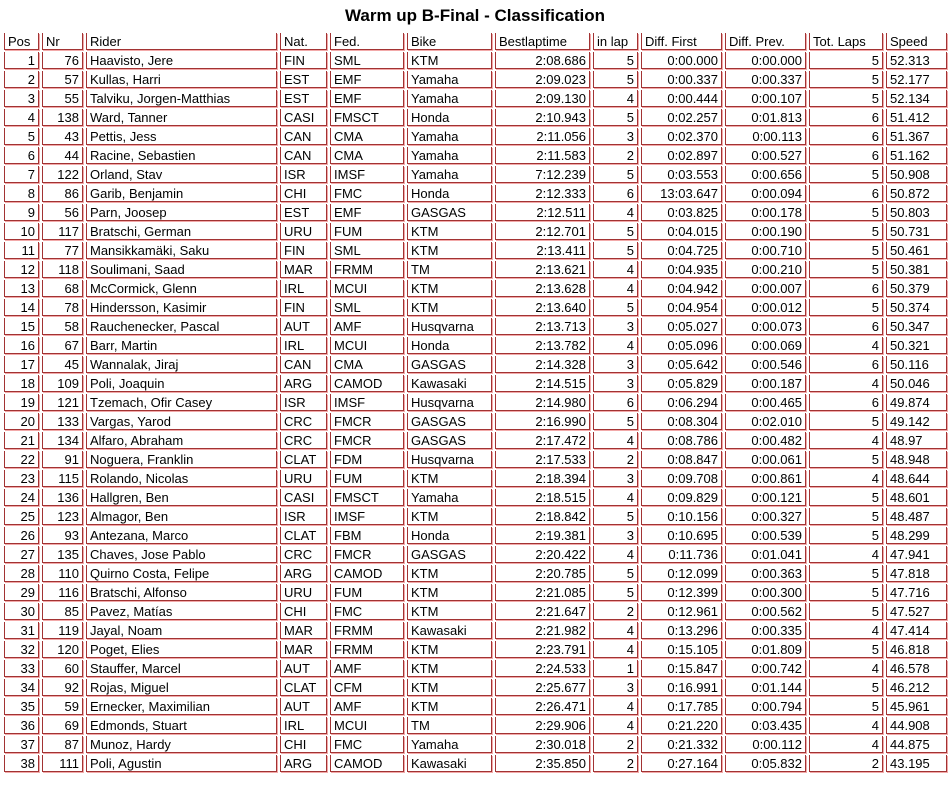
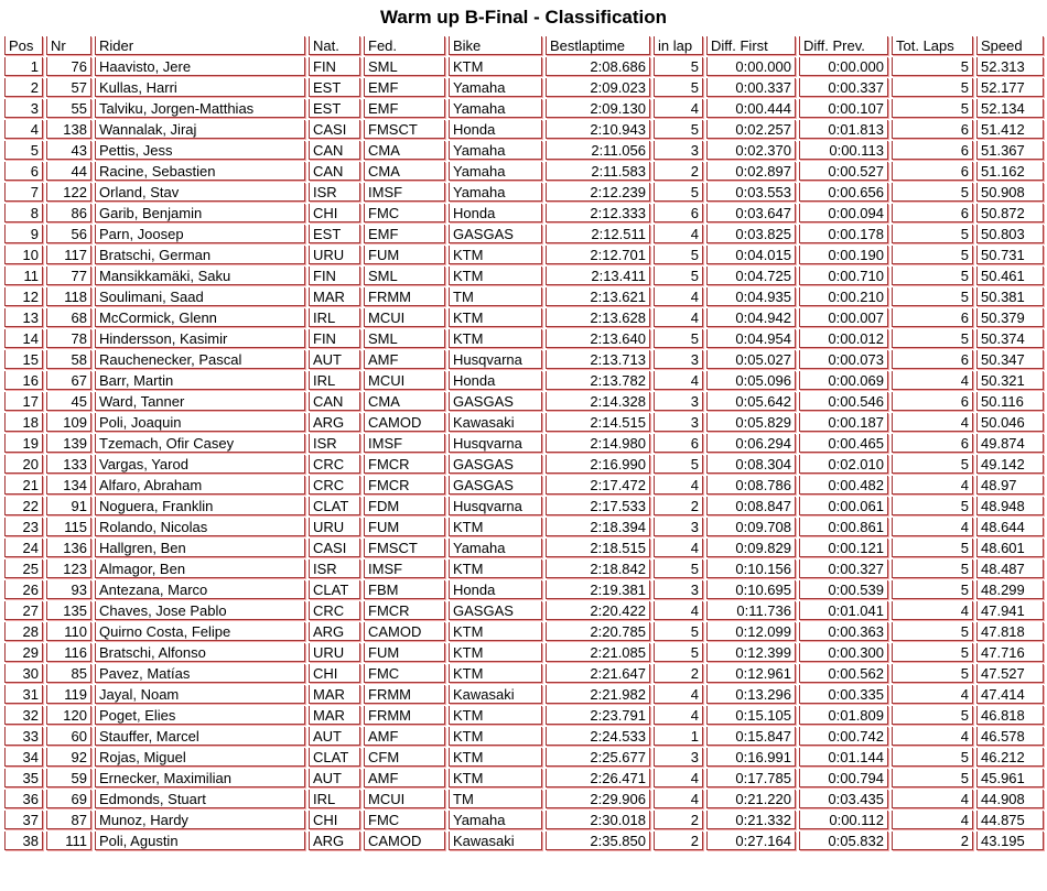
  Warm up B-Final - Classification
  Pos	Nr	Rider	Nat.	Fed.	Bike	Bestlaptime	in lap	Diff. First	Diff. Prev.	Tot. Laps	Speed
  1	76	Haavisto, Jere	FIN	SML	KTM	2:08.686	5	0:00.000	0:00.000	5	52.313
  2	57	Kullas, Harri	EST	EMF	Yamaha	2:09.023	5	0:00.337	0:00.337	5	52.177
  3	55	Talviku, Jorgen-Matthias	EST	EMF	Yamaha	2:09.130	4	0:00.444	0:00.107	5	52.134
- 4	138	Ward, Tanner	CASI	FMSCT	Honda	2:10.943	5	0:02.257	0:01.813	6	51.412
+ 4	138	Wannalak, Jiraj	CASI	FMSCT	Honda	2:10.943	5	0:02.257	0:01.813	6	51.412
  5	43	Pettis, Jess	CAN	CMA	Yamaha	2:11.056	3	0:02.370	0:00.113	6	51.367
  6	44	Racine, Sebastien	CAN	CMA	Yamaha	2:11.583	2	0:02.897	0:00.527	6	51.162
- 7	122	Orland, Stav	ISR	IMSF	Yamaha	7:12.239	5	0:03.553	0:00.656	5	50.908
+ 7	122	Orland, Stav	ISR	IMSF	Yamaha	2:12.239	5	0:03.553	0:00.656	5	50.908
- 8	86	Garib, Benjamin	CHI	FMC	Honda	2:12.333	6	13:03.647	0:00.094	6	50.872
+ 8	86	Garib, Benjamin	CHI	FMC	Honda	2:12.333	6	0:03.647	0:00.094	6	50.872
  9	56	Parn, Joosep	EST	EMF	GASGAS	2:12.511	4	0:03.825	0:00.178	5	50.803
  10	117	Bratschi, German	URU	FUM	KTM	2:12.701	5	0:04.015	0:00.190	5	50.731
  11	77	Mansikkamäki, Saku	FIN	SML	KTM	2:13.411	5	0:04.725	0:00.710	5	50.461
  12	118	Soulimani, Saad	MAR	FRMM	TM	2:13.621	4	0:04.935	0:00.210	5	50.381
  13	68	McCormick, Glenn	IRL	MCUI	KTM	2:13.628	4	0:04.942	0:00.007	6	50.379
  14	78	Hindersson, Kasimir	FIN	SML	KTM	2:13.640	5	0:04.954	0:00.012	5	50.374
  15	58	Rauchenecker, Pascal	AUT	AMF	Husqvarna	2:13.713	3	0:05.027	0:00.073	6	50.347
  16	67	Barr, Martin	IRL	MCUI	Honda	2:13.782	4	0:05.096	0:00.069	4	50.321
- 17	45	Wannalak, Jiraj	CAN	CMA	GASGAS	2:14.328	3	0:05.642	0:00.546	6	50.116
+ 17	45	Ward, Tanner	CAN	CMA	GASGAS	2:14.328	3	0:05.642	0:00.546	6	50.116
  18	109	Poli, Joaquin	ARG	CAMOD	Kawasaki	2:14.515	3	0:05.829	0:00.187	4	50.046
- 19	121	Tzemach, Ofir Casey	ISR	IMSF	Husqvarna	2:14.980	6	0:06.294	0:00.465	6	49.874
+ 19	139	Tzemach, Ofir Casey	ISR	IMSF	Husqvarna	2:14.980	6	0:06.294	0:00.465	6	49.874
  20	133	Vargas, Yarod	CRC	FMCR	GASGAS	2:16.990	5	0:08.304	0:02.010	5	49.142
  21	134	Alfaro, Abraham	CRC	FMCR	GASGAS	2:17.472	4	0:08.786	0:00.482	4	48.97
  22	91	Noguera, Franklin	CLAT	FDM	Husqvarna	2:17.533	2	0:08.847	0:00.061	5	48.948
  23	115	Rolando, Nicolas	URU	FUM	KTM	2:18.394	3	0:09.708	0:00.861	4	48.644
  24	136	Hallgren, Ben	CASI	FMSCT	Yamaha	2:18.515	4	0:09.829	0:00.121	5	48.601
  25	123	Almagor, Ben	ISR	IMSF	KTM	2:18.842	5	0:10.156	0:00.327	5	48.487
  26	93	Antezana, Marco	CLAT	FBM	Honda	2:19.381	3	0:10.695	0:00.539	5	48.299
  27	135	Chaves, Jose Pablo	CRC	FMCR	GASGAS	2:20.422	4	0:11.736	0:01.041	4	47.941
  28	110	Quirno Costa, Felipe	ARG	CAMOD	KTM	2:20.785	5	0:12.099	0:00.363	5	47.818
  29	116	Bratschi, Alfonso	URU	FUM	KTM	2:21.085	5	0:12.399	0:00.300	5	47.716
  30	85	Pavez, Matías	CHI	FMC	KTM	2:21.647	2	0:12.961	0:00.562	5	47.527
  31	119	Jayal, Noam	MAR	FRMM	Kawasaki	2:21.982	4	0:13.296	0:00.335	4	47.414
  32	120	Poget, Elies	MAR	FRMM	KTM	2:23.791	4	0:15.105	0:01.809	5	46.818
  33	60	Stauffer, Marcel	AUT	AMF	KTM	2:24.533	1	0:15.847	0:00.742	4	46.578
  34	92	Rojas, Miguel	CLAT	CFM	KTM	2:25.677	3	0:16.991	0:01.144	5	46.212
  35	59	Ernecker, Maximilian	AUT	AMF	KTM	2:26.471	4	0:17.785	0:00.794	5	45.961
  36	69	Edmonds, Stuart	IRL	MCUI	TM	2:29.906	4	0:21.220	0:03.435	4	44.908
  37	87	Munoz, Hardy	CHI	FMC	Yamaha	2:30.018	2	0:21.332	0:00.112	4	44.875
  38	111	Poli, Agustin	ARG	CAMOD	Kawasaki	2:35.850	2	0:27.164	0:05.832	2	43.195
